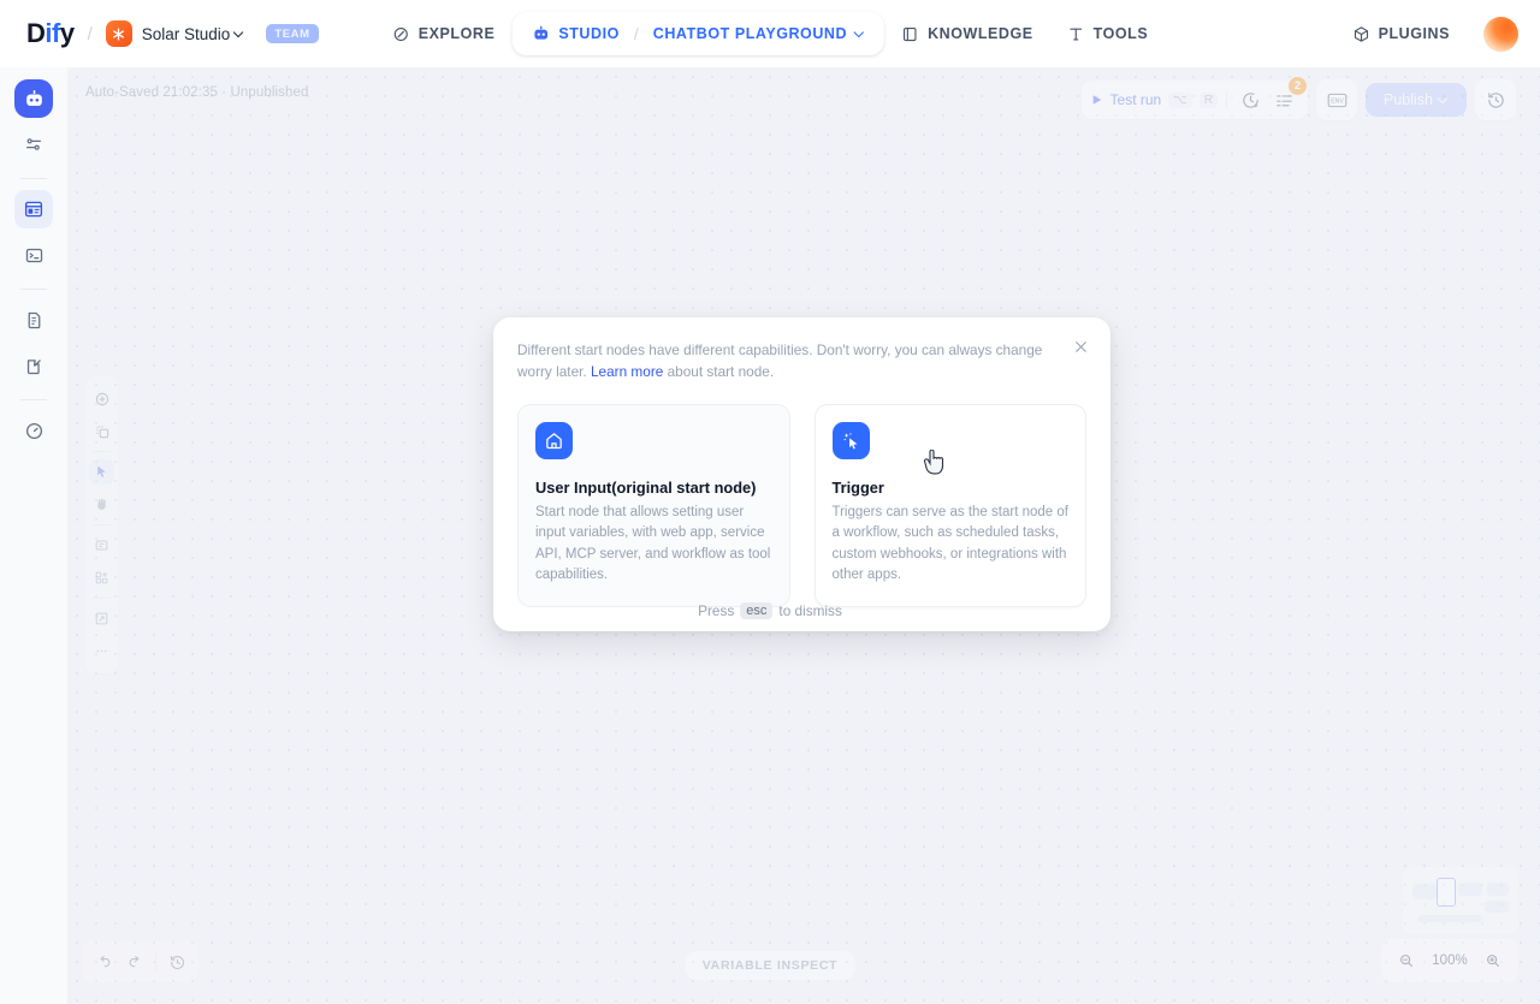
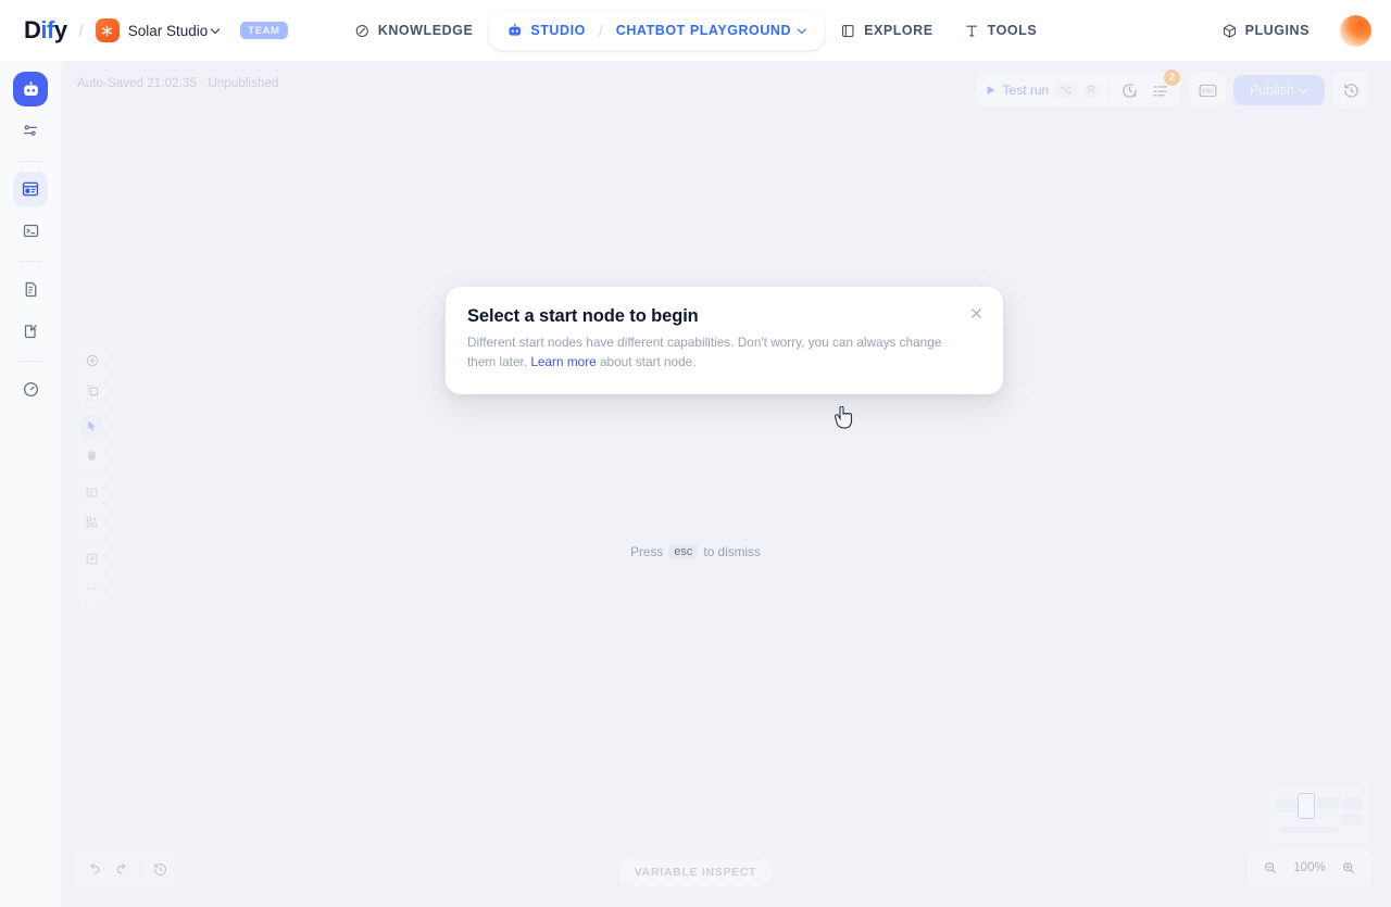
  Dify
  /
  Solar Studio
  TEAM
- EXPLORE
+ KNOWLEDGE
  STUDIO
  /
  CHATBOT PLAYGROUND
- KNOWLEDGE
+ EXPLORE
  TOOLS
  PLUGINS
  Auto-Saved 21:02:35 · Unpublished
  Test run
  ⌥
  R
  2
  Publish
  VARIABLE INSPECT
  100%
+ Select a start node to begin
- Different start nodes have different capabilities. Don't worry, you can always change worry later. Learn more about start node.
+ Different start nodes have different capabilities. Don't worry, you can always change them later. Learn more about start node.
- User Input(original start node)
- Start node that allows setting user input variables, with web app, service API, MCP server, and workflow as tool capabilities.
- Trigger
- Triggers can serve as the start node of a workflow, such as scheduled tasks, custom webhooks, or integrations with other apps.
  Press
  esc
  to dismiss
